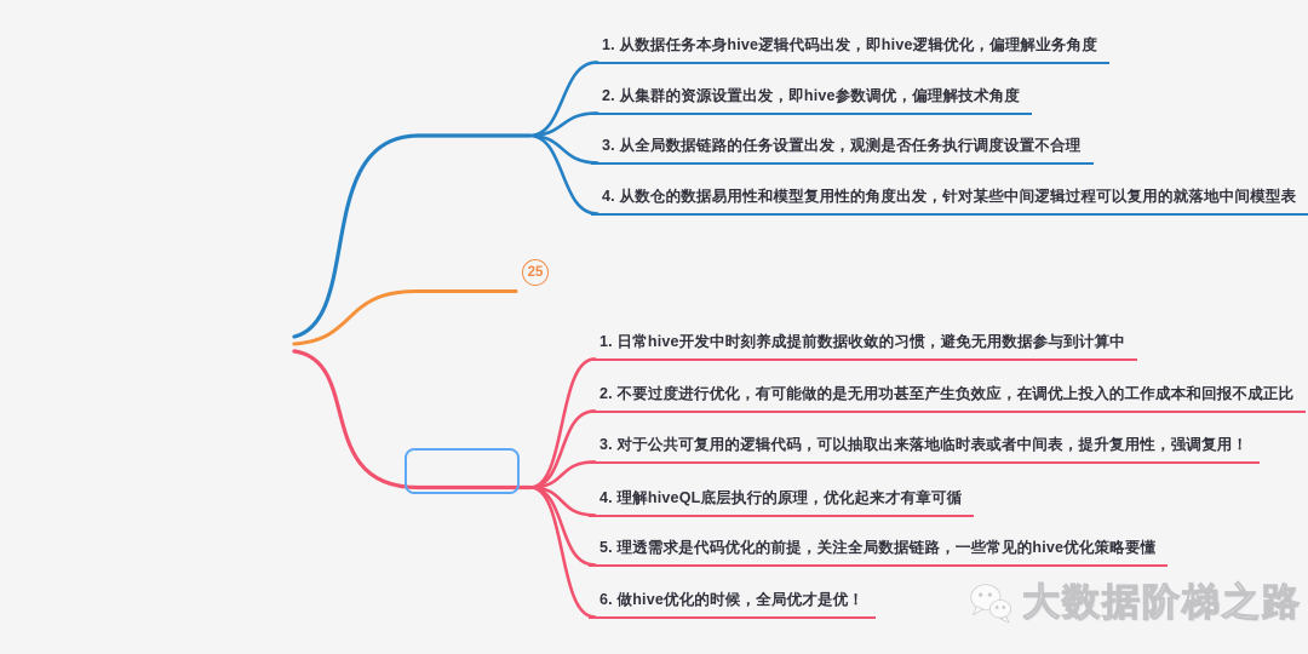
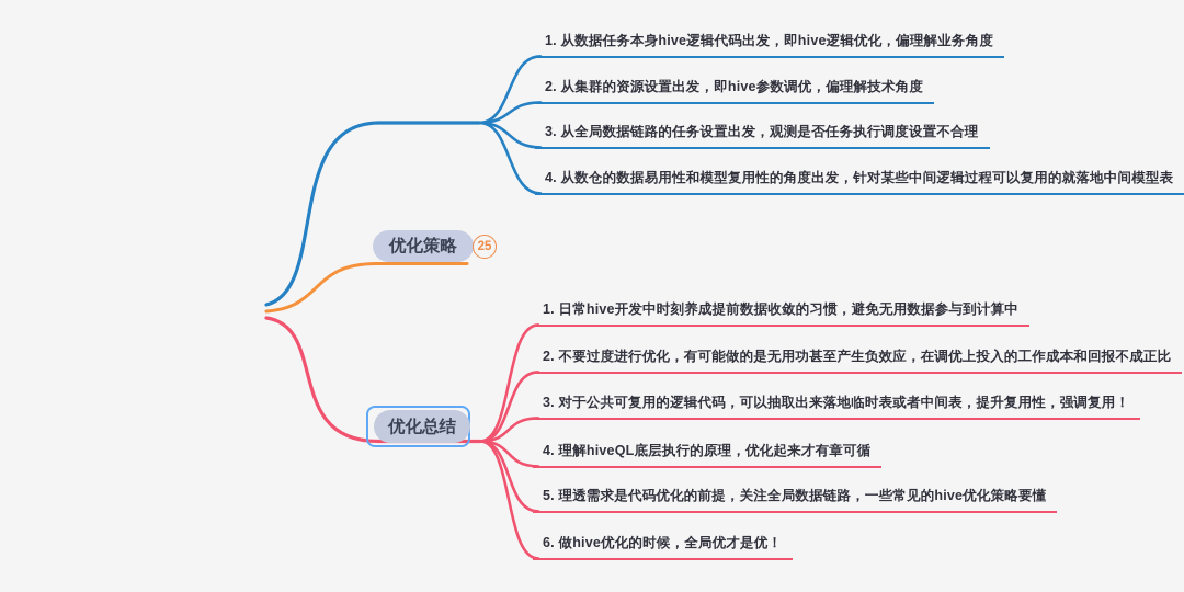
+ 优化策略
  25
+ 优化总结
  1. 从数据任务本身hive逻辑代码出发，即hive逻辑优化，偏理解业务角度
  2. 从集群的资源设置出发，即hive参数调优，偏理解技术角度
  3. 从全局数据链路的任务设置出发，观测是否任务执行调度设置不合理
  4. 从数仓的数据易用性和模型复用性的角度出发，针对某些中间逻辑过程可以复用的就落地中间模型表
  1. 日常hive开发中时刻养成提前数据收敛的习惯，避免无用数据参与到计算中
  2. 不要过度进行优化，有可能做的是无用功甚至产生负效应，在调优上投入的工作成本和回报不成正比
  3. 对于公共可复用的逻辑代码，可以抽取出来落地临时表或者中间表，提升复用性，强调复用！
  4. 理解hiveQL底层执行的原理，优化起来才有章可循
  5. 理透需求是代码优化的前提，关注全局数据链路，一些常见的hive优化策略要懂
  6. 做hive优化的时候，全局优才是优！
- 大数据阶梯之路
